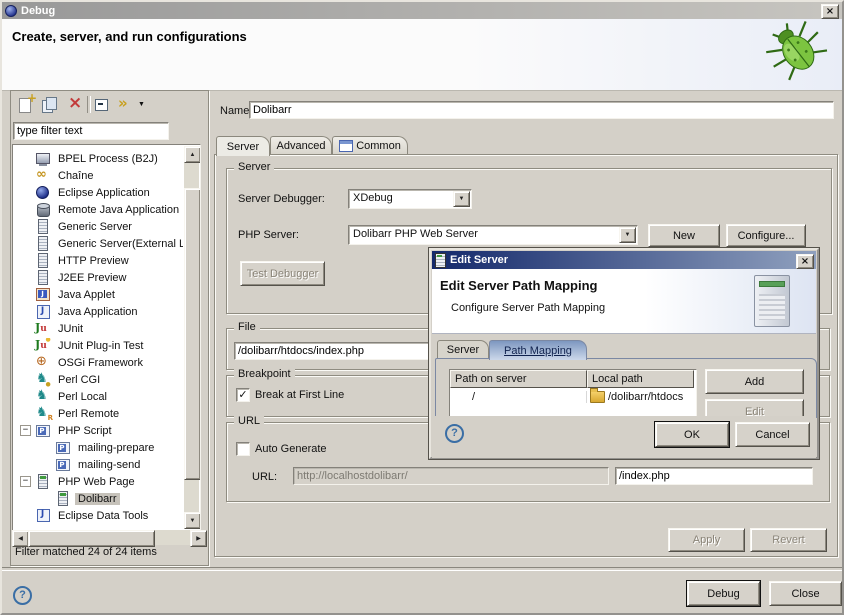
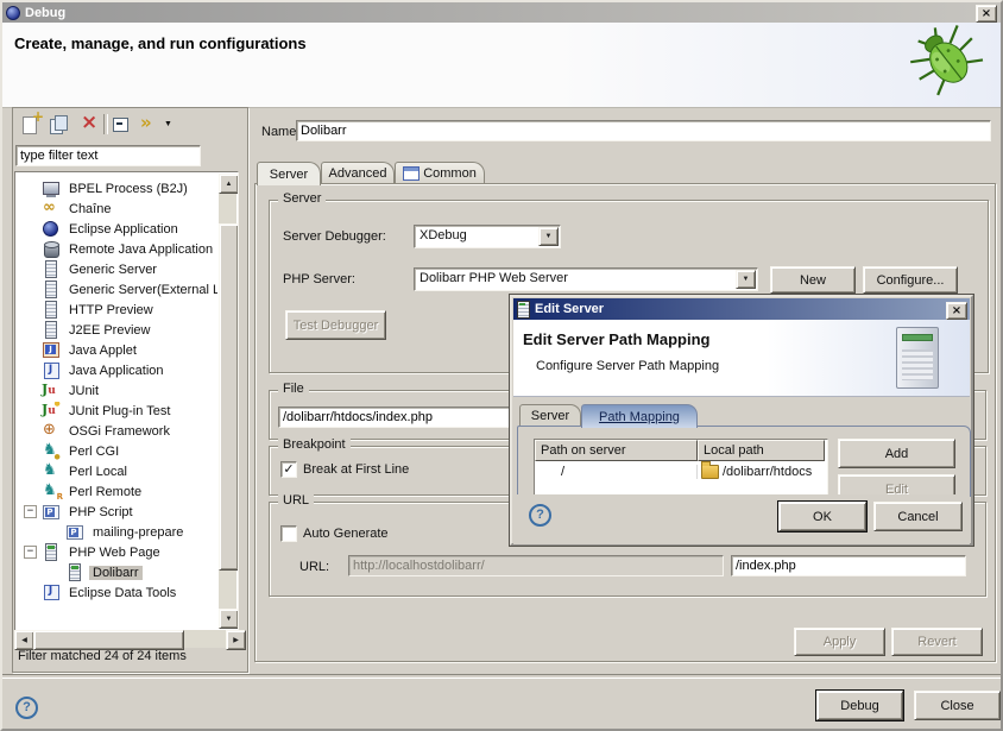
  Debug
  ×
- Create, server, and run configurations
+ Create, manage, and run configurations
  type filter text
  BPEL Process (B2J)
  Chaîne
  Eclipse Application
  Remote Java Application
  Generic Server
  Generic Server(External L
  HTTP Preview
  J2EE Preview
  Java Applet
  Java Application
  JUnit
  JUnit Plug-in Test
  OSGi Framework
  Perl CGI
  Perl Local
  Perl Remote
  −
  PHP Script
  mailing-prepare
- mailing-send
  −
  PHP Web Page
  Dolibarr
  Eclipse Data Tools
  Filter matched 24 of 24 items
  Name
  Dolibarr
  Server
  Advanced
  Common
  Server
  Server Debugger:
  XDebug
  PHP Server:
  Dolibarr PHP Web Server
  New
  Configure...
  Test Debugger
  File
  /dolibarr/htdocs/index.php
  Breakpoint
  ✓
  Break at First Line
  URL
  Auto Generate
  URL:
  http://localhostdolibarr/
  /index.php
  Apply
  Revert
  ?
  Debug
  Close
  Edit Server
  ×
  Edit Server Path Mapping
  Configure Server Path Mapping
  Server
  Path Mapping
  Path on server
  Local path
  /
  /dolibarr/htdocs
  Add
  Edit
  ?
  OK
  Cancel
